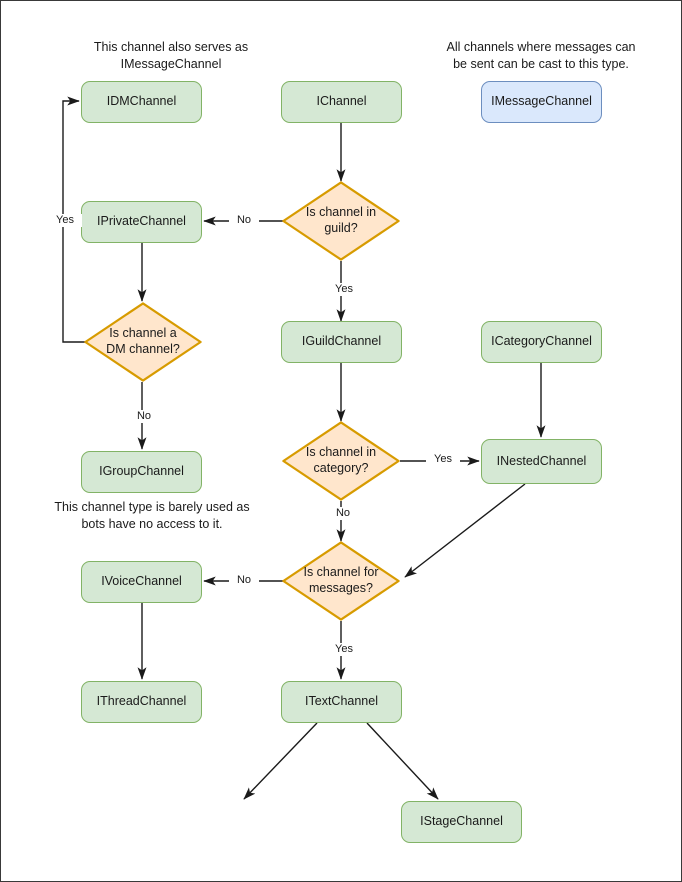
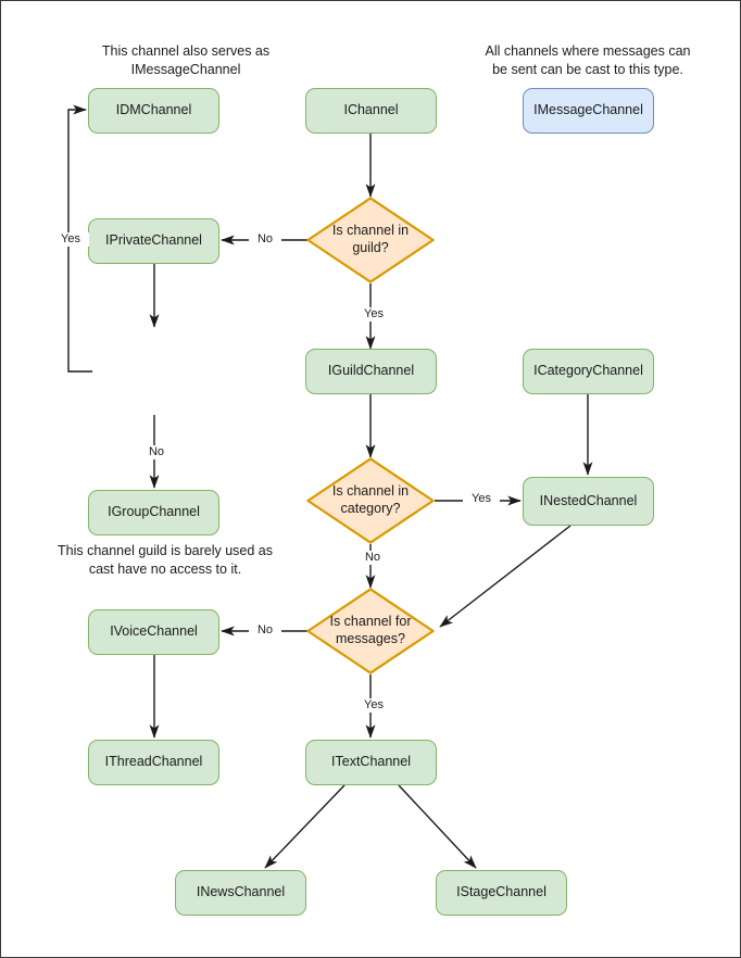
  This channel also serves as
  IMessageChannel
  All channels where messages can
  be sent can be cast to this type.
- This channel type is barely used as
+ This channel guild is barely used as
- bots have no access to it.
+ cast have no access to it.
  IDMChannel
  IChannel
  IMessageChannel
  IPrivateChannel
  IGroupChannel
  IGuildChannel
  ICategoryChannel
  INestedChannel
  IVoiceChannel
  IThreadChannel
  ITextChannel
+ INewsChannel
  IStageChannel
  Is channel in
  guild?
- Is channel a
- DM channel?
  Is channel in
  category?
  Is channel for
  messages?
  No
  Yes
  Yes
  No
  Yes
  No
  No
  Yes
